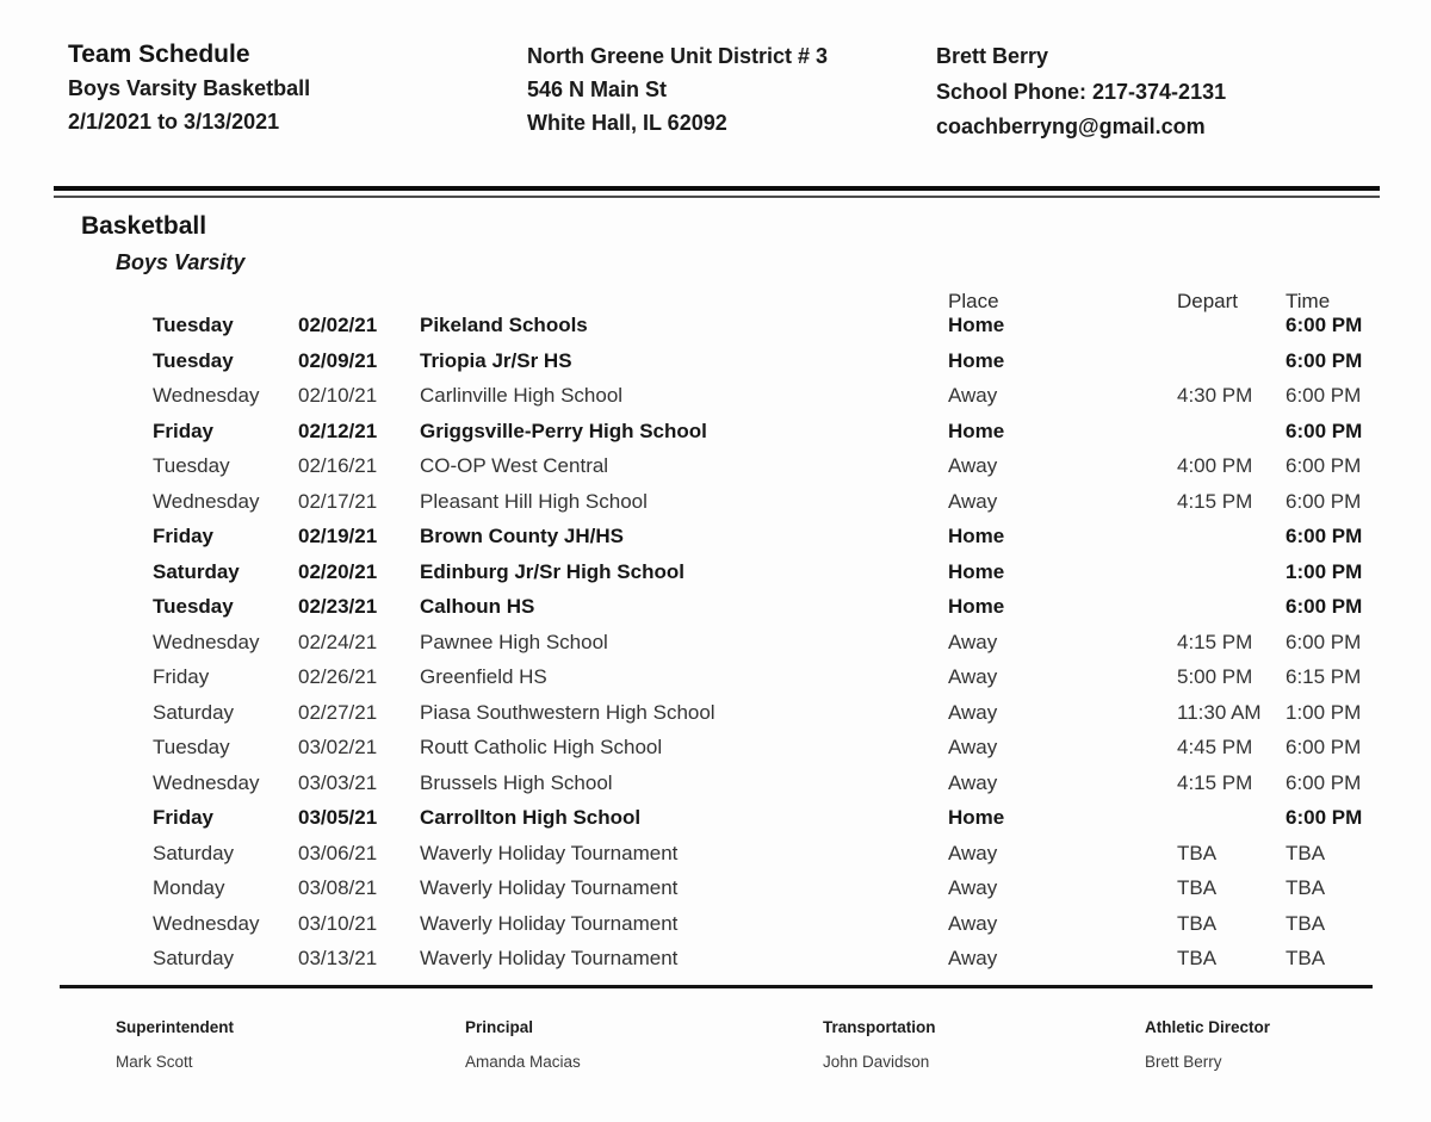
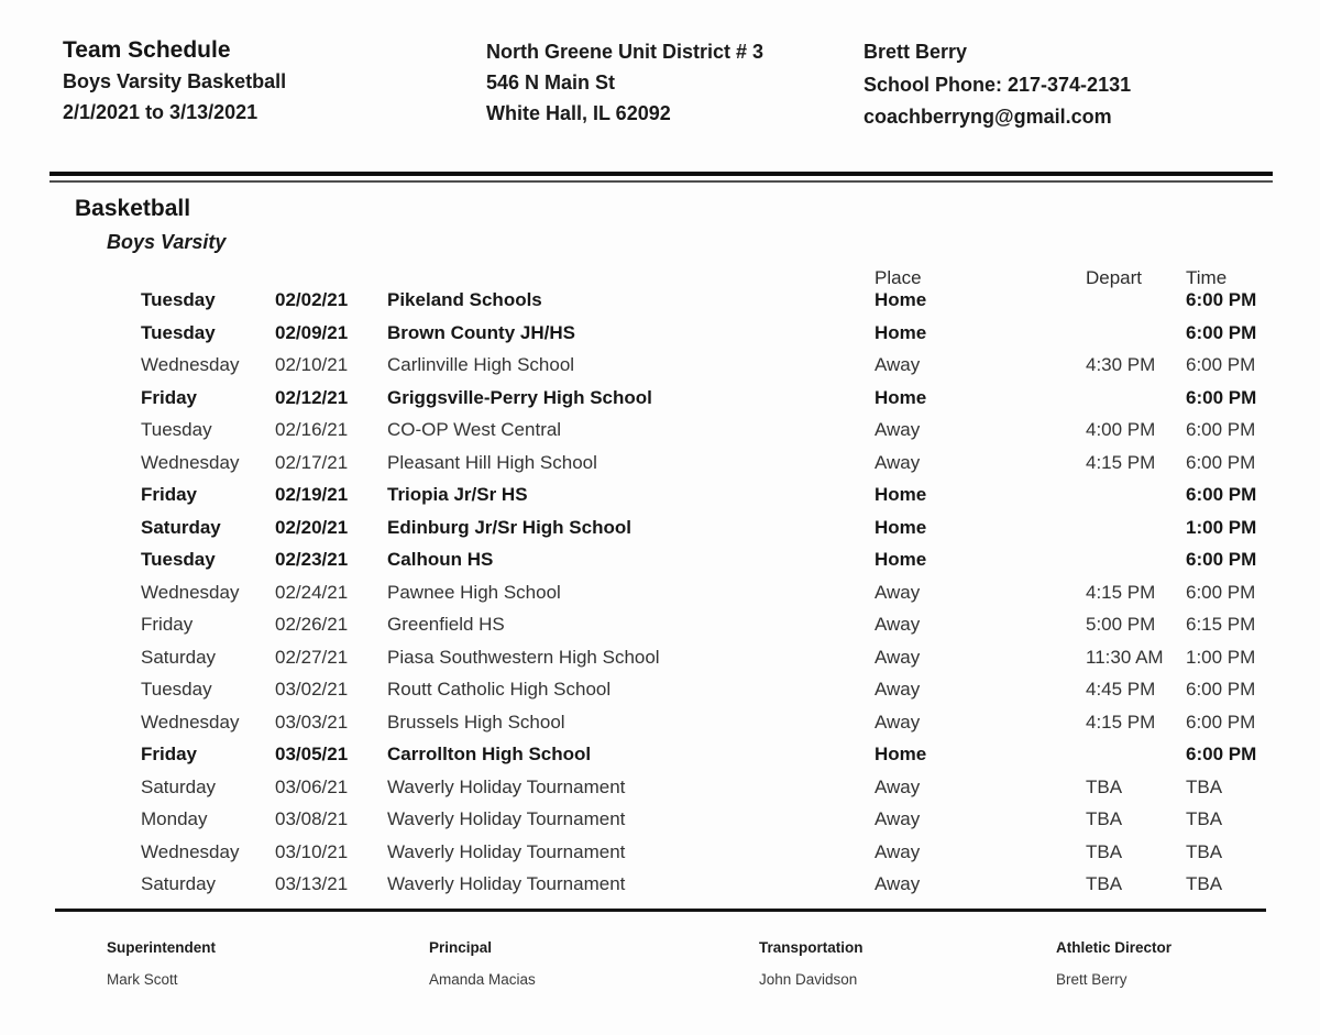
  Team Schedule
  Boys Varsity Basketball
  2/1/2021 to 3/13/2021
  North Greene Unit District # 3
  546 N Main St
  White Hall, IL 62092
  Brett Berry
  School Phone: 217-374-2131
  coachberryng@gmail.com
  Basketball
  Boys Varsity
  Place
  Depart
  Time
  Tuesday
  02/02/21
  Pikeland Schools
  Home
  6:00 PM
  Tuesday
  02/09/21
- Triopia Jr/Sr HS
+ Brown County JH/HS
  Home
  6:00 PM
  Wednesday
  02/10/21
  Carlinville High School
  Away
  4:30 PM
  6:00 PM
  Friday
  02/12/21
  Griggsville-Perry High School
  Home
  6:00 PM
  Tuesday
  02/16/21
  CO-OP West Central
  Away
  4:00 PM
  6:00 PM
  Wednesday
  02/17/21
  Pleasant Hill High School
  Away
  4:15 PM
  6:00 PM
  Friday
  02/19/21
- Brown County JH/HS
+ Triopia Jr/Sr HS
  Home
  6:00 PM
  Saturday
  02/20/21
  Edinburg Jr/Sr High School
  Home
  1:00 PM
  Tuesday
  02/23/21
  Calhoun HS
  Home
  6:00 PM
  Wednesday
  02/24/21
  Pawnee High School
  Away
  4:15 PM
  6:00 PM
  Friday
  02/26/21
  Greenfield HS
  Away
  5:00 PM
  6:15 PM
  Saturday
  02/27/21
  Piasa Southwestern High School
  Away
  11:30 AM
  1:00 PM
  Tuesday
  03/02/21
  Routt Catholic High School
  Away
  4:45 PM
  6:00 PM
  Wednesday
  03/03/21
  Brussels High School
  Away
  4:15 PM
  6:00 PM
  Friday
  03/05/21
  Carrollton High School
  Home
  6:00 PM
  Saturday
  03/06/21
  Waverly Holiday Tournament
  Away
  TBA
  TBA
  Monday
  03/08/21
  Waverly Holiday Tournament
  Away
  TBA
  TBA
  Wednesday
  03/10/21
  Waverly Holiday Tournament
  Away
  TBA
  TBA
  Saturday
  03/13/21
  Waverly Holiday Tournament
  Away
  TBA
  TBA
  Superintendent
  Mark Scott
  Principal
  Amanda Macias
  Transportation
  John Davidson
  Athletic Director
  Brett Berry
